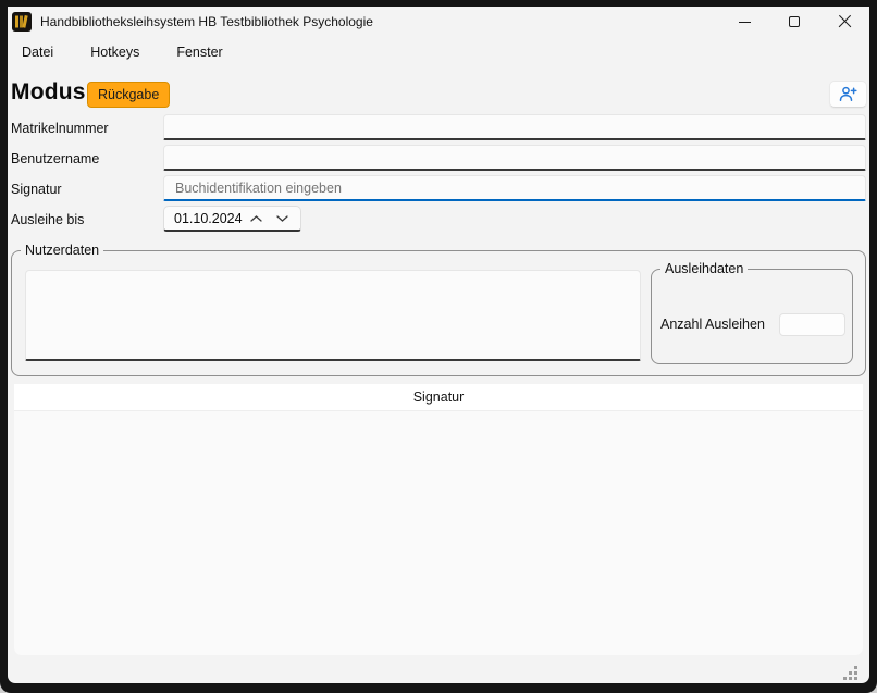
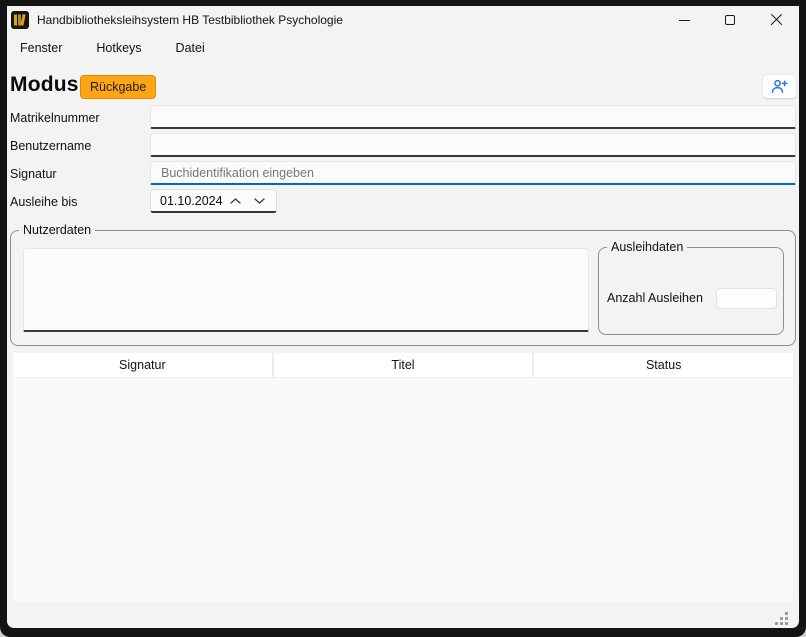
  Handbibliotheksleihsystem HB Testbibliothek Psychologie
- Datei
+ Fenster
  Hotkeys
- Fenster
+ Datei
  Modus
  Rückgabe
  Matrikelnummer
  Benutzername
  Signatur
  Buchidentifikation eingeben
  Ausleihe bis
  01.10.2024
  Nutzerdaten
  Ausleihdaten
  Anzahl Ausleihen
  Signatur
+ Titel
+ Status
